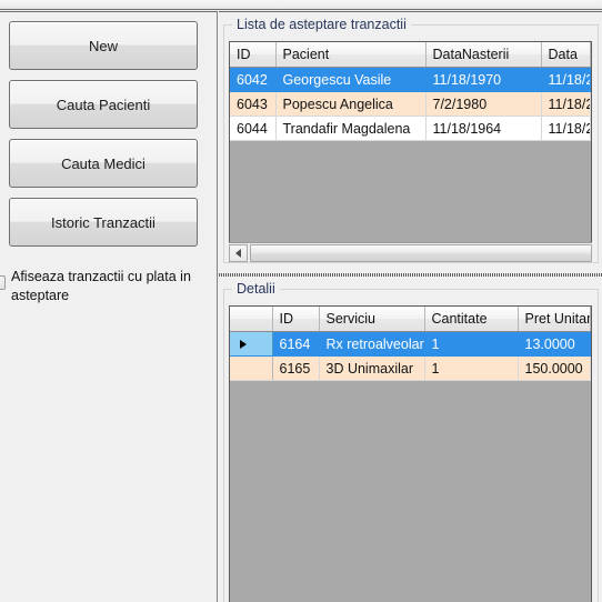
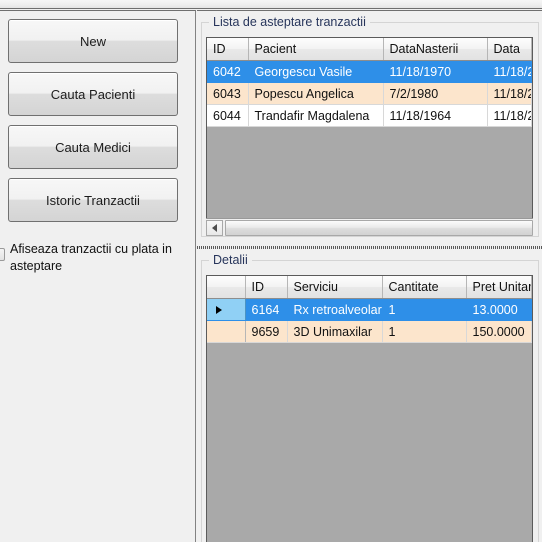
  New
  Cauta Pacienti
  Cauta Medici
  Istoric Tranzactii
  Afiseaza tranzactii cu plata in asteptare
  Lista de asteptare tranzactii
  ID	Pacient	DataNasterii	Data
  6042	Georgescu Vasile	11/18/1970	11/18/2
  6043	Popescu Angelica	7/2/1980	11/18/2
  6044	Trandafir Magdalena	11/18/1964	11/18/2
  Detalii
  	ID	Serviciu	Cantitate	Pret Unitar
  	6164	Rx retroalveolar	1	13.0000
- 	6165	3D Unimaxilar	1	150.0000
+ 	9659	3D Unimaxilar	1	150.0000
